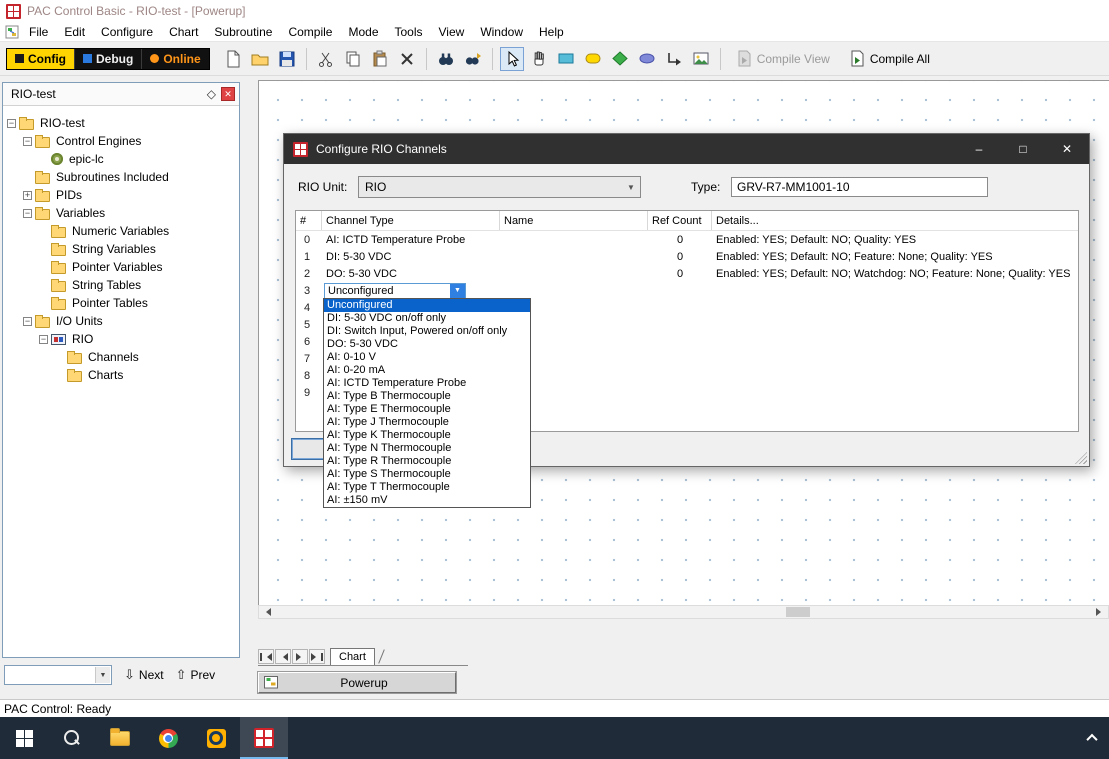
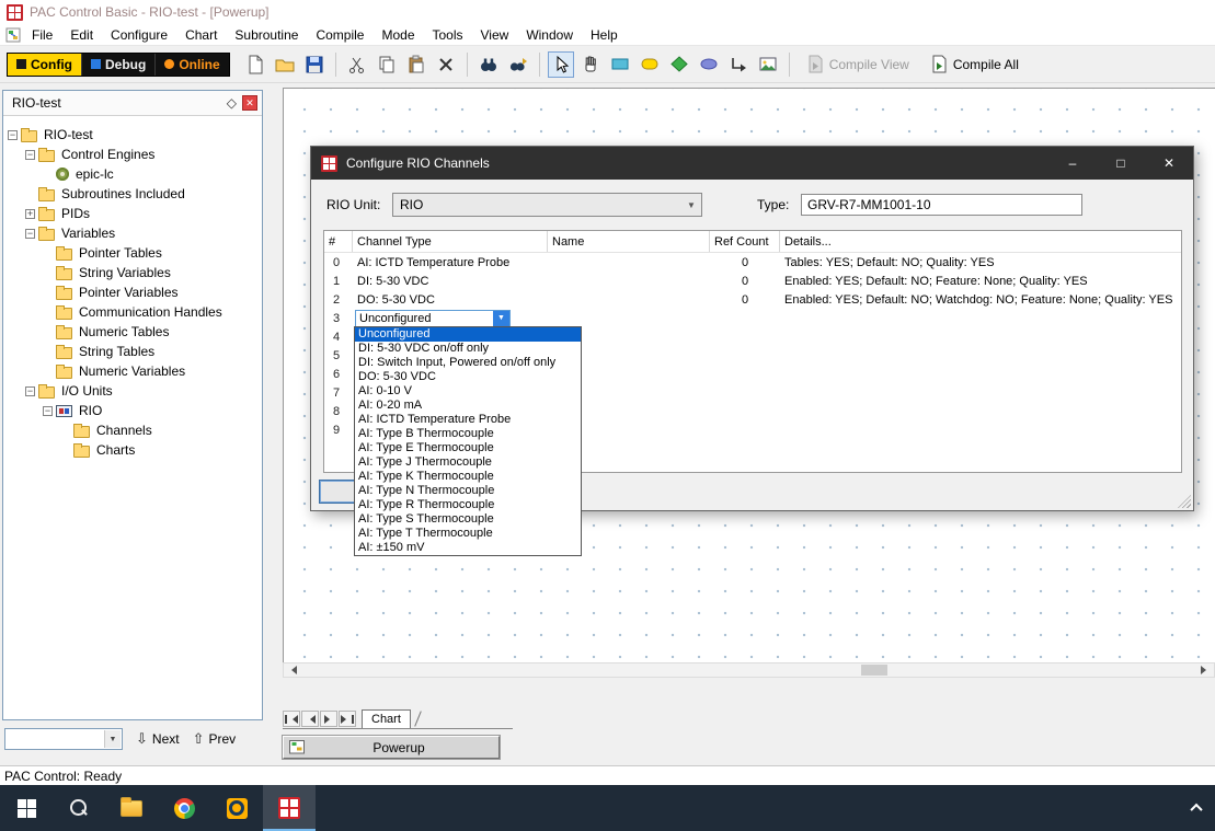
  PAC Control Basic - RIO-test - [Powerup]
  File
  Edit
  Configure
  Chart
  Subroutine
  Compile
  Mode
  Tools
  View
  Window
  Help
  Config
  Debug
  Online
  Compile View
  Compile All
  RIO-test
  ◇
  ✕
  −
  RIO-test
  −
  Control Engines
  epic-lc
  Subroutines Included
  +
  PIDs
  −
  Variables
- Numeric Variables
+ Pointer Tables
  String Variables
  Pointer Variables
+ Communication Handles
+ Numeric Tables
  String Tables
- Pointer Tables
+ Numeric Variables
  −
  I/O Units
  −
  RIO
  Channels
  Charts
  ⇩
  Next
  ⇧
  Prev
  Chart
  Powerup
  Configure RIO Channels
  –
  □
  ✕
  RIO Unit:
  RIO
  ▼
  Type:
  GRV-R7-MM1001-10
  #
  Channel Type
  Name
  Ref Count
  Details...
  0
  AI: ICTD Temperature Probe
  0
- Enabled: YES; Default: NO; Quality: YES
+ Tables: YES; Default: NO; Quality: YES
  1
  DI: 5-30 VDC
  0
  Enabled: YES; Default: NO; Feature: None; Quality: YES
  2
  DO: 5-30 VDC
  0
  Enabled: YES; Default: NO; Watchdog: NO; Feature: None; Quality: YES
  3
  Unconfigured
  4
  5
  6
  7
  8
  9
  Unconfigured
  DI: 5-30 VDC on/off only
  DI: Switch Input, Powered on/off only
  DO: 5-30 VDC
  AI: 0-10 V
  AI: 0-20 mA
  AI: ICTD Temperature Probe
  AI: Type B Thermocouple
  AI: Type E Thermocouple
  AI: Type J Thermocouple
  AI: Type K Thermocouple
  AI: Type N Thermocouple
  AI: Type R Thermocouple
  AI: Type S Thermocouple
  AI: Type T Thermocouple
  AI: ±150 mV
  PAC Control: Ready
